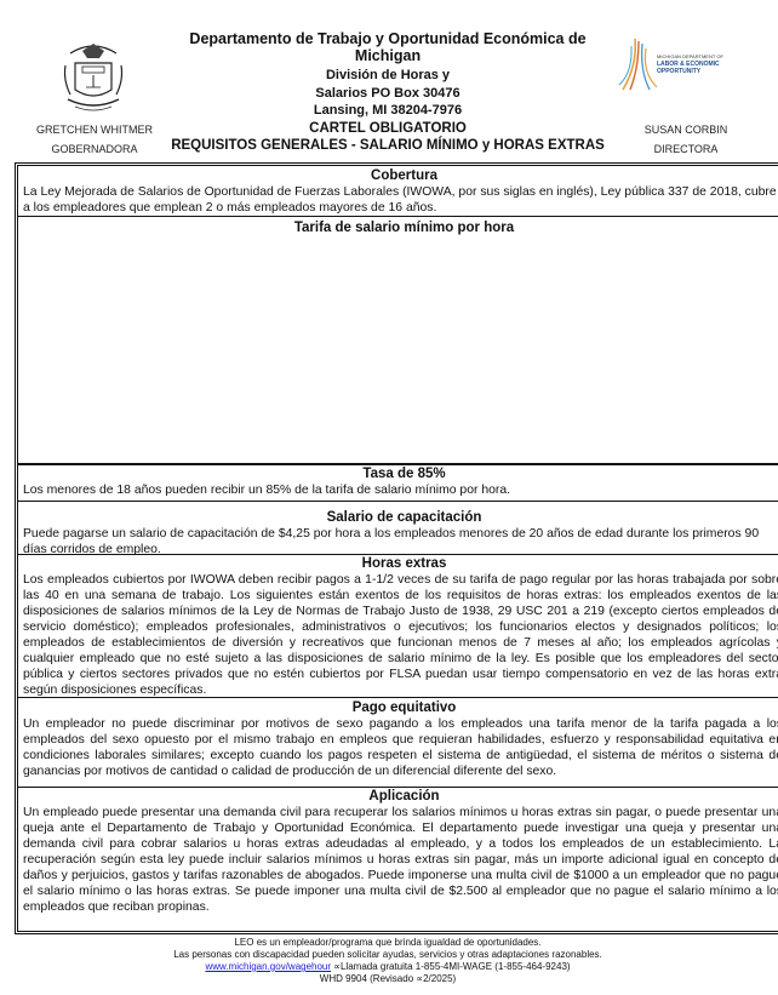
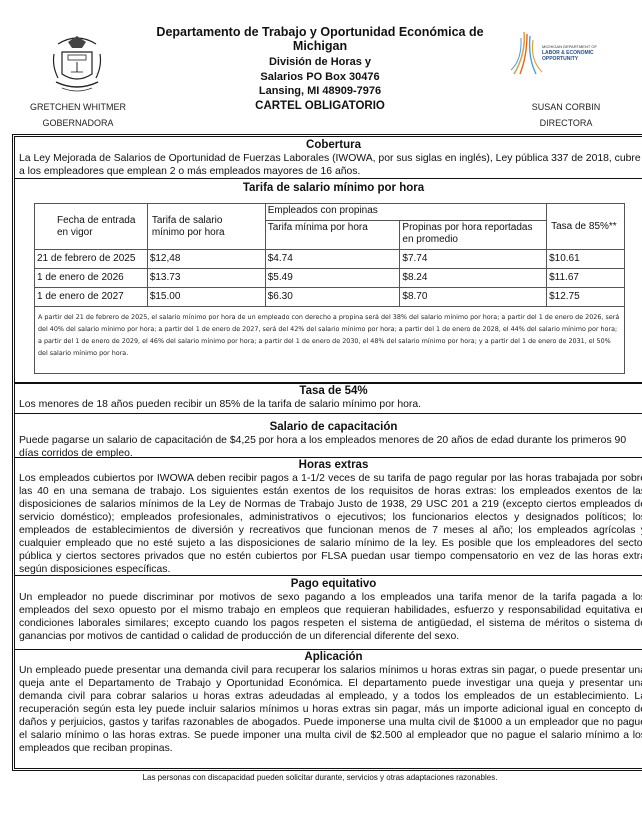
  GRETCHEN WHITMER
  GOBERNADORA
  Departamento de Trabajo y Oportunidad Económica de Michigan
  División de Horas y
  Salarios PO Box 30476
- Lansing, MI 38204-7976
+ Lansing, MI 48909-7976
  CARTEL OBLIGATORIO
- REQUISITOS GENERALES - SALARIO MÍNIMO y HORAS EXTRAS
  SUSAN CORBIN
  DIRECTORA
  Cobertura
  La Ley Mejorada de Salarios de Oportunidad de Fuerzas Laborales (IWOWA, por sus siglas en inglés), Ley pública 337 de 2018, cubre a los empleadores que emplean 2 o más empleados mayores de 16 años.
  Tarifa de salario mínimo por hora
+ Fecha de entrada en vigor	Tarifa de salario mínimo por hora	Empleados con propinas	Tasa de 85%**
+ Tarifa mínima por hora	Propinas por hora reportadas en promedio
+ 21 de febrero de 2025	$12,48	$4.74	$7.74	$10.61
+ 1 de enero de 2026	$13.73	$5.49	$8.24	$11.67
+ 1 de enero de 2027	$15.00	$6.30	$8.70	$12.75
+ A partir del 21 de febrero de 2025, el salario mínimo por hora de un empleado con derecho a propina será del 38% del salario mínimo por hora; a partir del 1 de enero de 2026, será del 40% del salario mínimo por hora; a partir del 1 de enero de 2027, será del 42% del salario mínimo por hora; a partir del 1 de enero de 2028, el 44% del salario mínimo por hora; a partir del 1 de enero de 2029, el 46% del salario mínimo por hora; a partir del 1 de enero de 2030, el 48% del salario mínimo por hora; y a partir del 1 de enero de 2031, el 50% del salario mínimo por hora.
- Tasa de 85%
+ Tasa de 54%
  Los menores de 18 años pueden recibir un 85% de la tarifa de salario mínimo por hora.
  Salario de capacitación
  Puede pagarse un salario de capacitación de $4,25 por hora a los empleados menores de 20 años de edad durante los primeros 90 días corridos de empleo.
  Horas extras
  Los empleados cubiertos por IWOWA deben recibir pagos a 1-1/2 veces de su tarifa de pago regular por las horas trabajada por sobr las 40 en una semana de trabajo. Los siguientes están exentos de los requisitos de horas extras: los empleados exentos de la disposiciones de salarios mínimos de la Ley de Normas de Trabajo Justo de 1938, 29 USC 201 a 219 (excepto ciertos empleados d servicio doméstico); empleados profesionales, administrativos o ejecutivos; los funcionarios electos y designados políticos; lo empleados de establecimientos de diversión y recreativos que funcionan menos de 7 meses al año; los empleados agrícolas cualquier empleado que no esté sujeto a las disposiciones de salario mínimo de la ley. Es posible que los empleadores del secto pública y ciertos sectores privados que no estén cubiertos por FLSA puedan usar tiempo compensatorio en vez de las horas extr según disposiciones específicas.
  Pago equitativo
  Un empleador no puede discriminar por motivos de sexo pagando a los empleados una tarifa menor de la tarifa pagada a lo empleados del sexo opuesto por el mismo trabajo en empleos que requieran habilidades, esfuerzo y responsabilidad equitativa e condiciones laborales similares; excepto cuando los pagos respeten el sistema de antigüedad, el sistema de méritos o sistema d ganancias por motivos de cantidad o calidad de producción de un diferencial diferente del sexo.
  Aplicación
  Un empleado puede presentar una demanda civil para recuperar los salarios mínimos u horas extras sin pagar, o puede presentar un queja ante el Departamento de Trabajo y Oportunidad Económica. El departamento puede investigar una queja y presentar un demanda civil para cobrar salarios u horas extras adeudadas al empleado, y a todos los empleados de un establecimiento. L recuperación según esta ley puede incluir salarios mínimos u horas extras sin pagar, más un importe adicional igual en concepto d daños y perjuicios, gastos y tarifas razonables de abogados. Puede imponerse una multa civil de $1000 a un empleador que no pagu el salario mínimo o las horas extras. Se puede imponer una multa civil de $2.500 al empleador que no pague el salario mínimo a lo empleados que reciban propinas.
- LEO es un empleador/programa que brinda igualdad de oportunidades.
- Las personas con discapacidad pueden solicitar ayudas, servicios y otras adaptaciones razonables.
+ Las personas con discapacidad pueden solicitar durante, servicios y otras adaptaciones razonables.
- www.michigan.gov/wagehour ∝Llamada gratuita 1-855-4MI-WAGE (1-855-464-9243)
- WHD 9904 (Revisado ∝2/2025)
